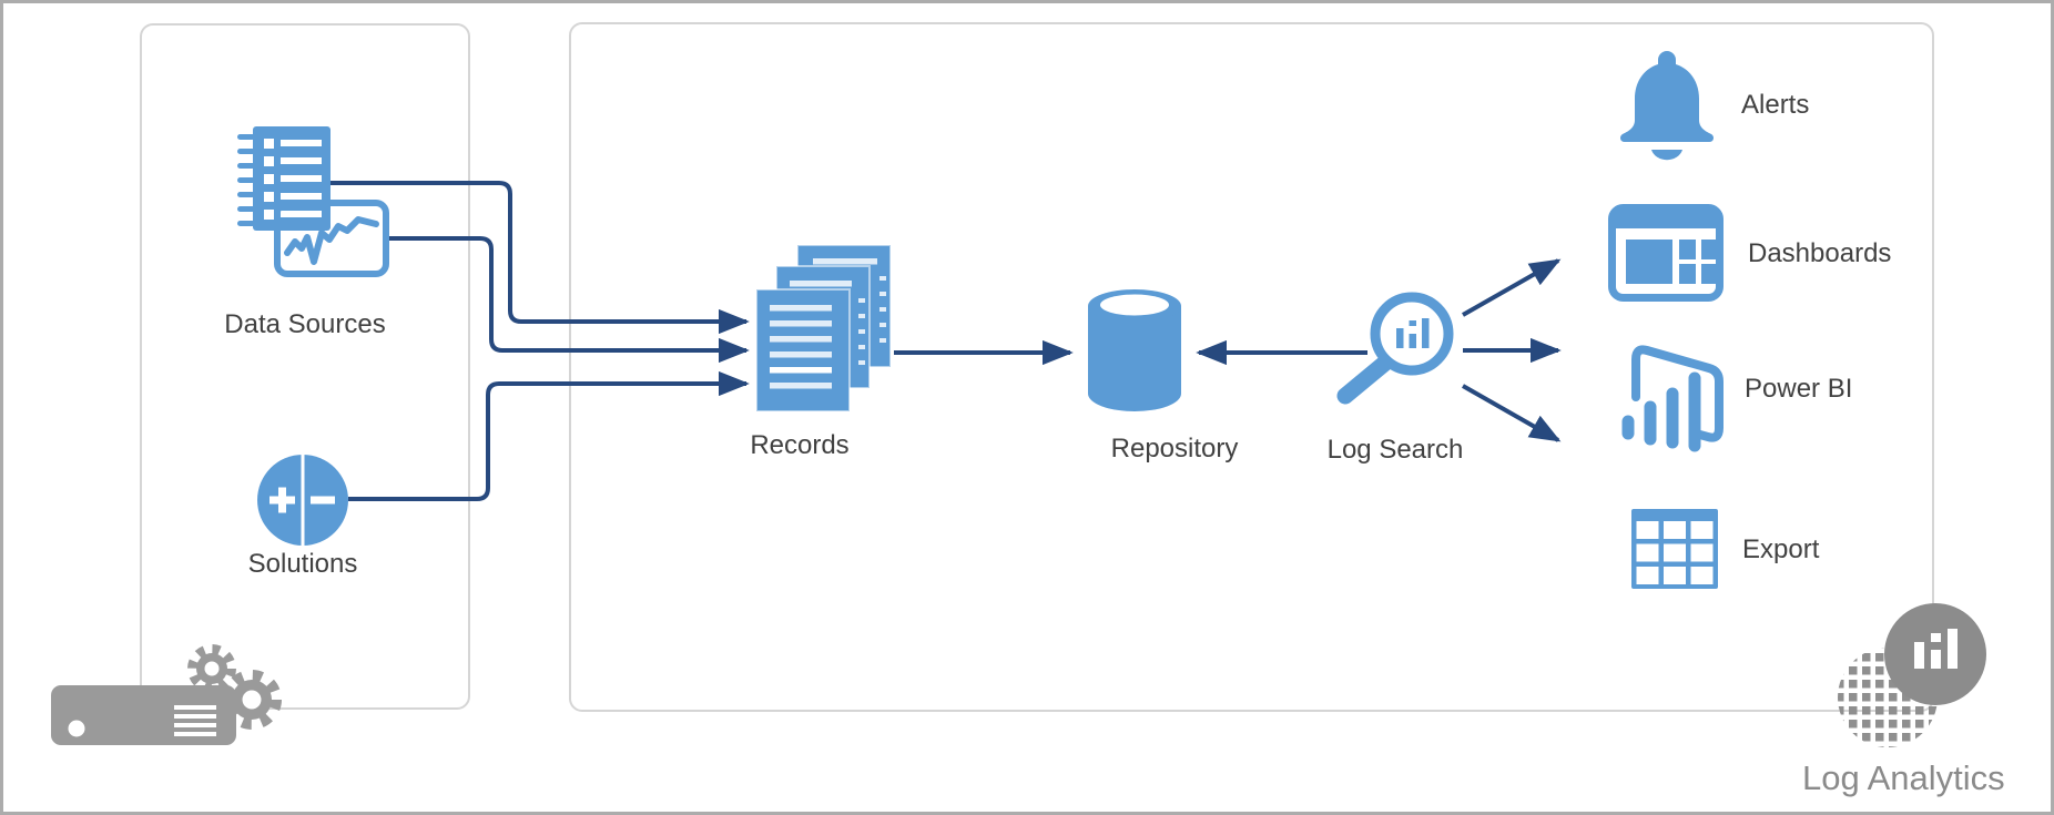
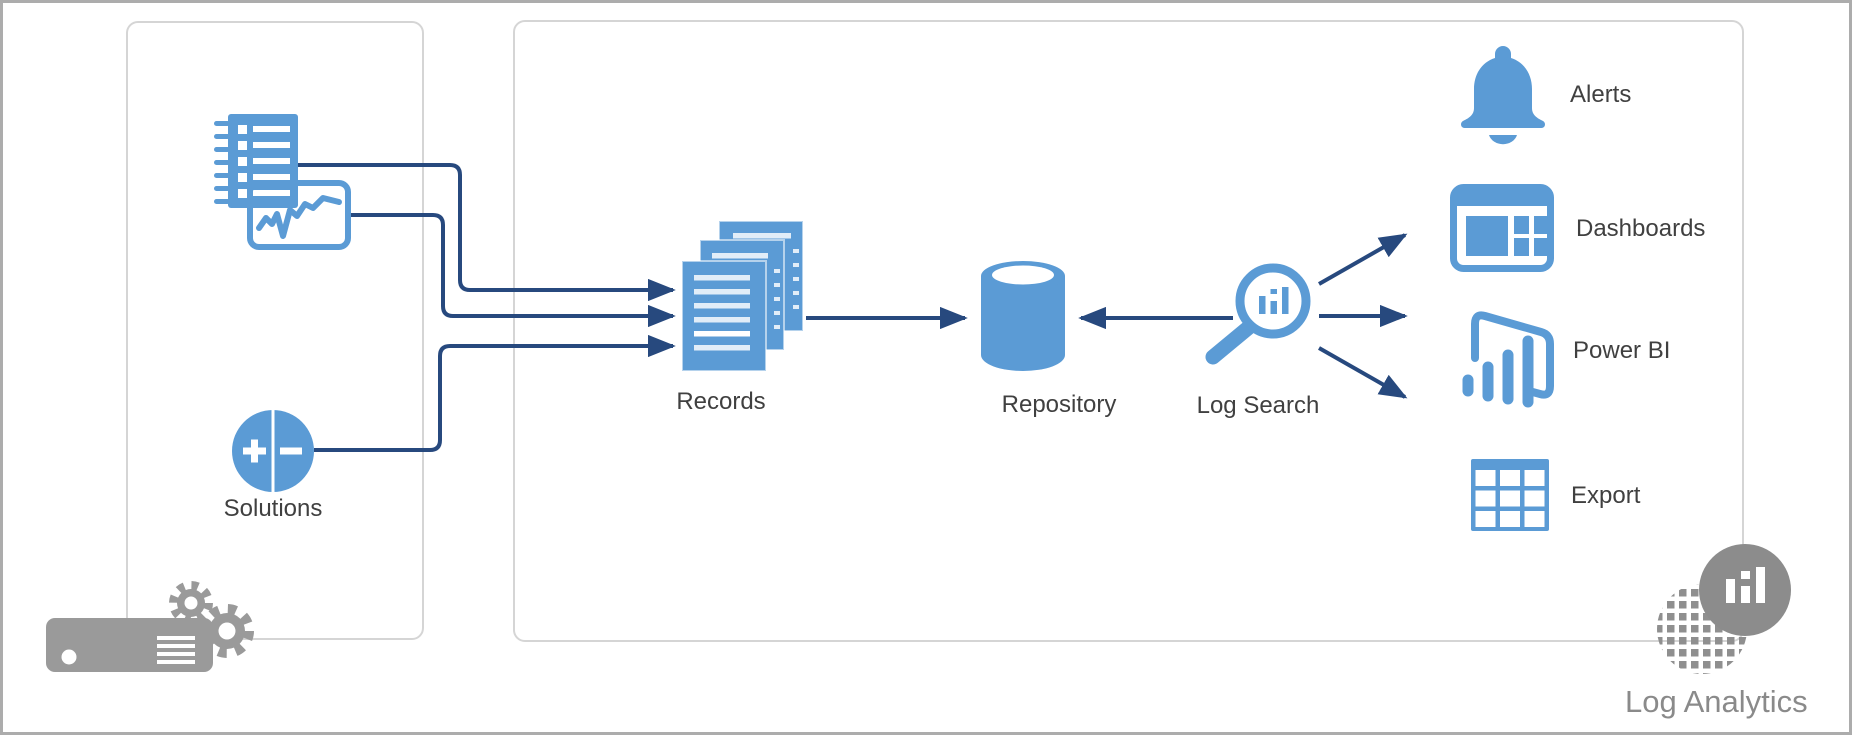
- Data Sources
  Solutions
  Records
  Repository
  Log Search
  Alerts
  Dashboards
  Power BI
  Export
  Log Analytics
